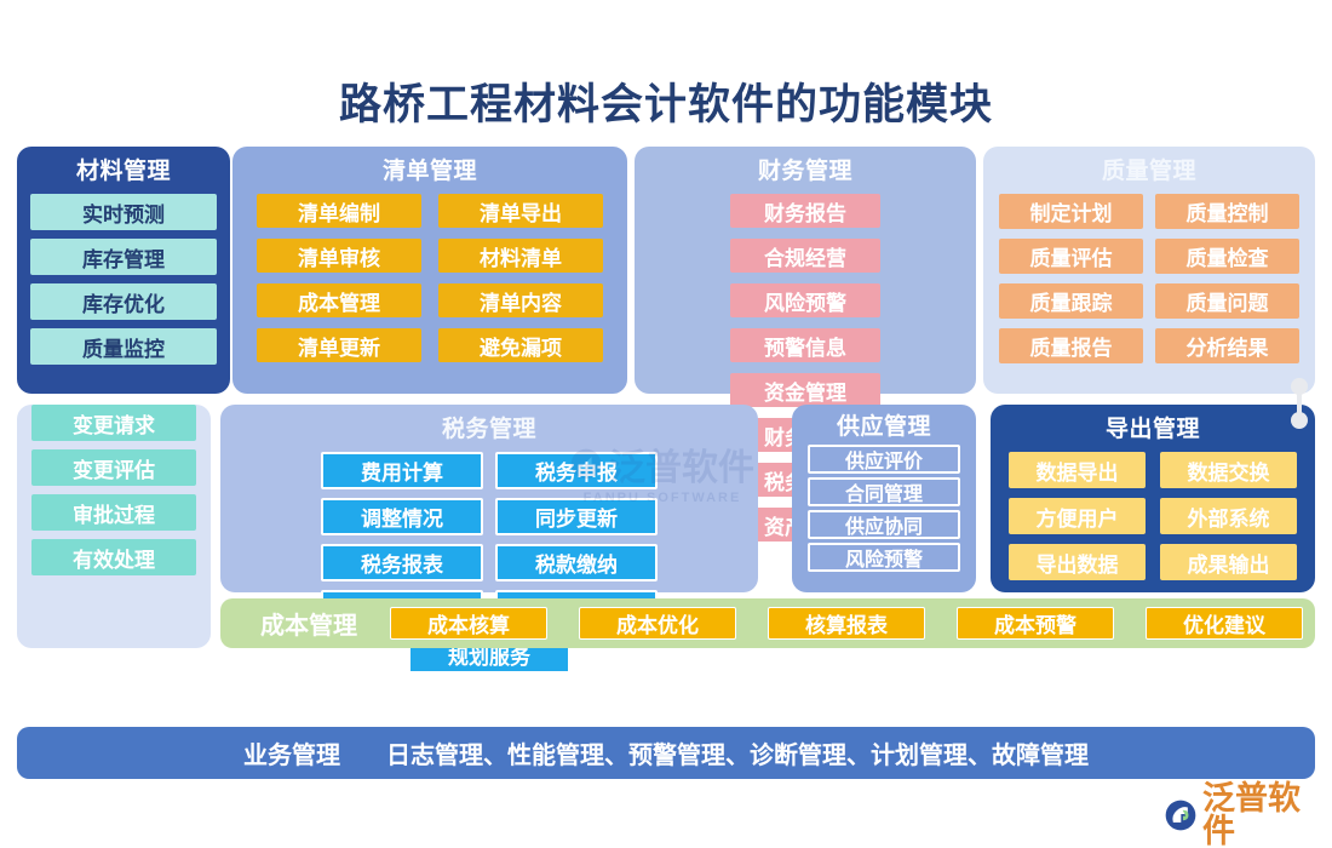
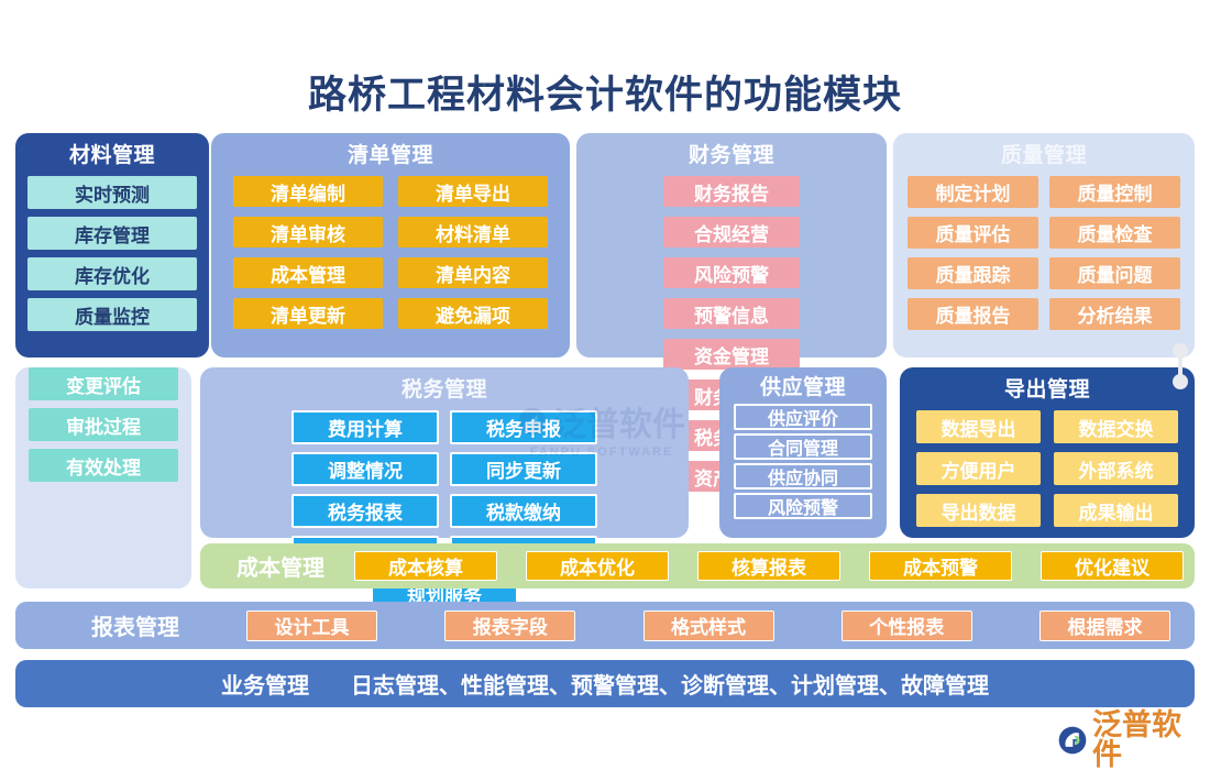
  路桥工程材料会计软件的功能模块
  材料管理
  实时预测
  库存管理
  库存优化
  质量监控
  清单管理
  清单编制
  清单导出
  清单审核
  材料清单
  成本管理
  清单内容
  清单更新
  避免漏项
  财务管理
  财务报告
  合规经营
  风险预警
  预警信息
  资金管理
  质量管理
  制定计划
  质量控制
  质量评估
  质量检查
  质量跟踪
  质量问题
  质量报告
  分析结果
- 变更请求
  变更评估
  审批过程
  有效处理
  税务管理
  费用计算
  税务申报
  调整情况
  同步更新
  税务报表
  税款缴纳
  规划服务
  供应管理
  供应评价
  合同管理
  供应协同
  风险预警
  导出管理
  数据导出
  数据交换
  方便用户
  外部系统
  导出数据
  成果输出
  成本管理
  成本核算
  成本优化
  核算报表
  成本预警
  优化建议
+ 报表管理
+ 设计工具
+ 报表字段
+ 格式样式
+ 个性报表
+ 根据需求
  业务管理
  日志管理、性能管理、预警管理、诊断管理、计划管理、故障管理
  泛普软件
  FANPU SOFTWARE
  泛普软件
